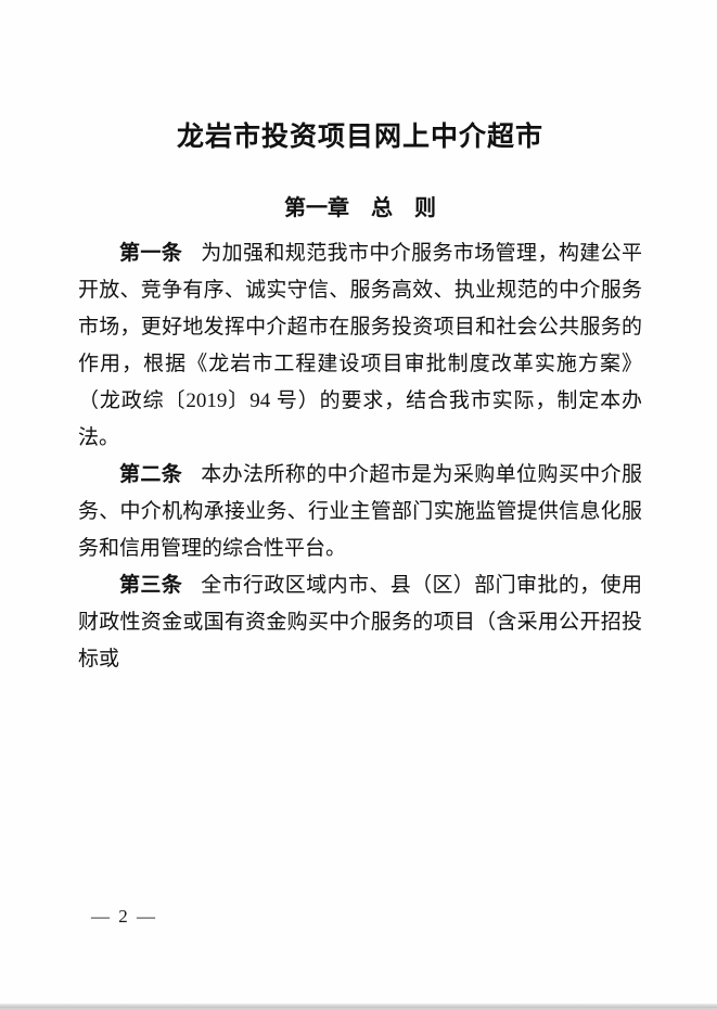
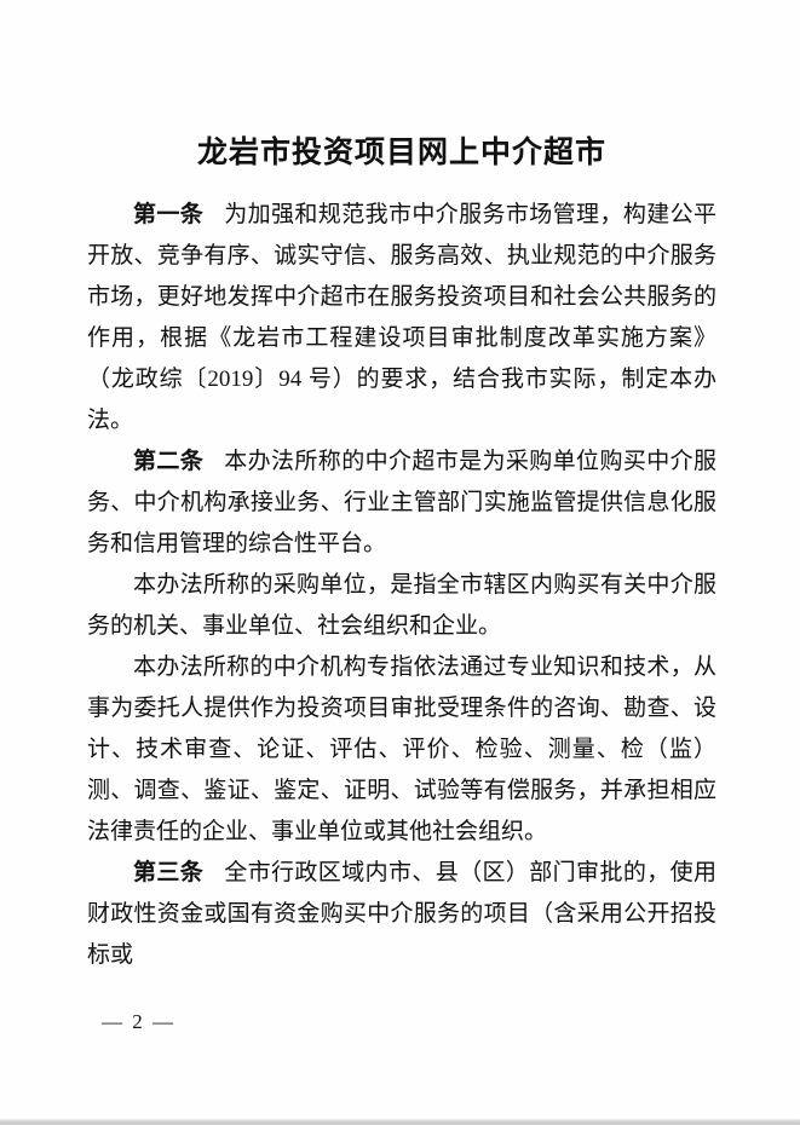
  龙岩市投资项目网上中介超市
- 第一章 总 则
  第一条 为加强和规范我市中介服务市场管理，构建公平开放、竞争有序、诚实守信、服务高效、执业规范的中介服务市场，更好地发挥中介超市在服务投资项目和社会公共服务的作用，根据《龙岩市工程建设项目审批制度改革实施方案》（龙政综〔2019〕94 号）的要求，结合我市实际，制定本办法。
  第二条 本办法所称的中介超市是为采购单位购买中介服务、中介机构承接业务、行业主管部门实施监管提供信息化服务和信用管理的综合性平台。
+ 本办法所称的采购单位，是指全市辖区内购买有关中介服务的机关、事业单位、社会组织和企业。
+ 本办法所称的中介机构专指依法通过专业知识和技术，从事为委托人提供作为投资项目审批受理条件的咨询、勘查、设计、技术审查、论证、评估、评价、检验、测量、检（监）测、调查、鉴证、鉴定、证明、试验等有偿服务，并承担相应法律责任的企业、事业单位或其他社会组织。
  第三条 全市行政区域内市、县（区）部门审批的，使用财政性资金或国有资金购买中介服务的项目（含采用公开招投标或
  — 2 —
